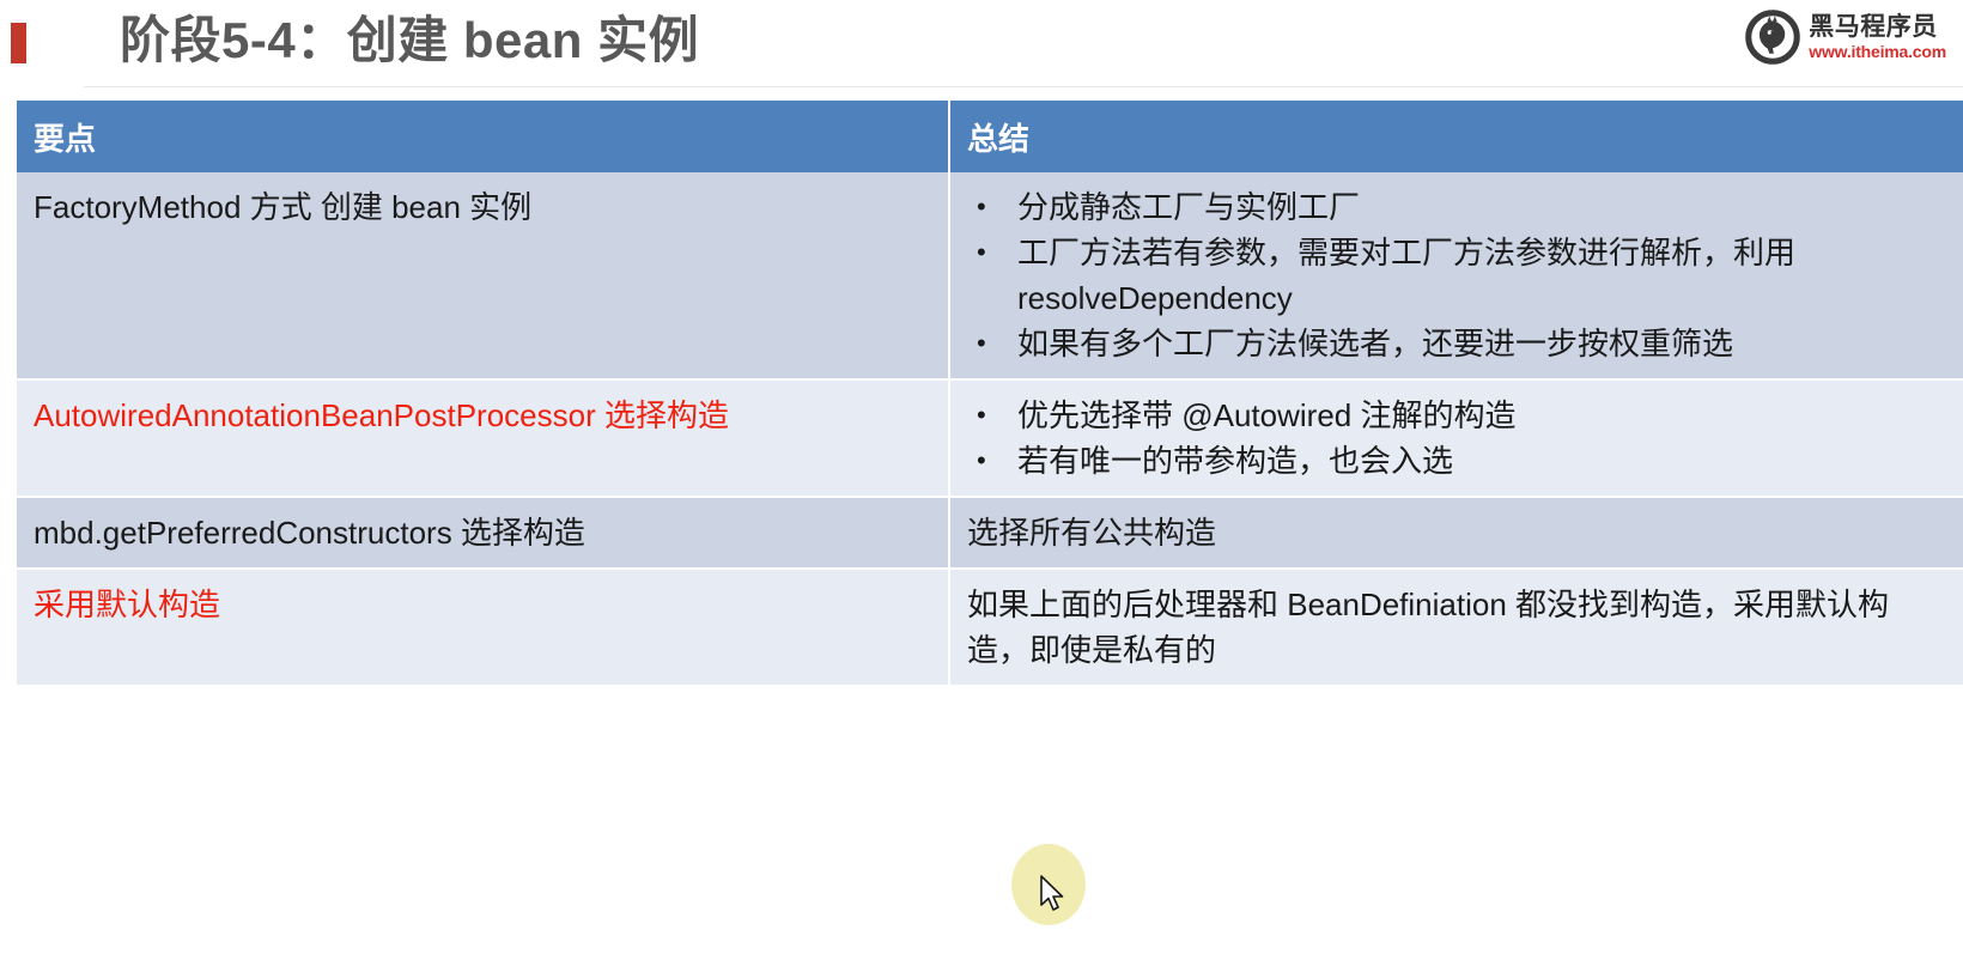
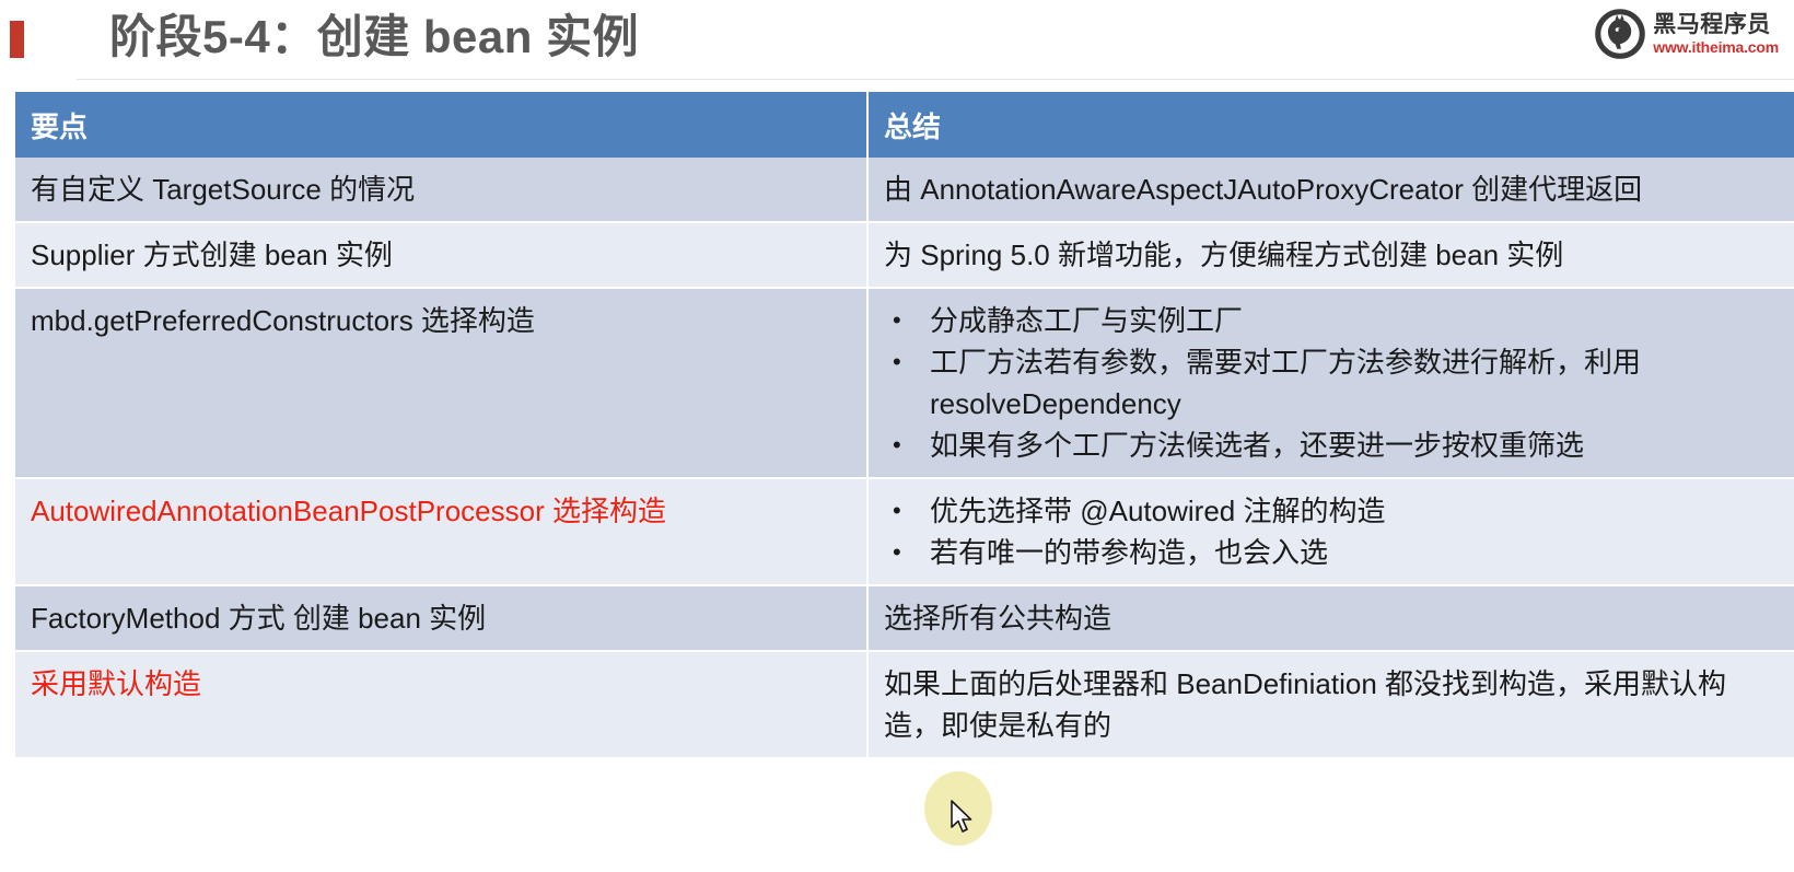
  阶段5-4：创建 bean 实例
  黑马程序员
  www.itheima.com
  要点	总结
+ 有自定义 TargetSource 的情况	由 AnnotationAwareAspectJAutoProxyCreator 创建代理返回
+ Supplier 方式创建 bean 实例	为 Spring 5.0 新增功能，方便编程方式创建 bean 实例
- FactoryMethod 方式 创建 bean 实例	分成静态工厂与实例工厂工厂方法若有参数，需要对工厂方法参数进行解析，利用 resolveDependency如果有多个工厂方法候选者，还要进一步按权重筛选
+ mbd.getPreferredConstructors 选择构造	分成静态工厂与实例工厂工厂方法若有参数，需要对工厂方法参数进行解析，利用 resolveDependency如果有多个工厂方法候选者，还要进一步按权重筛选
  AutowiredAnnotationBeanPostProcessor 选择构造	优先选择带 @Autowired 注解的构造若有唯一的带参构造，也会入选
- mbd.getPreferredConstructors 选择构造	选择所有公共构造
+ FactoryMethod 方式 创建 bean 实例	选择所有公共构造
  采用默认构造	如果上面的后处理器和 BeanDefiniation 都没找到构造，采用默认构造，即使是私有的
